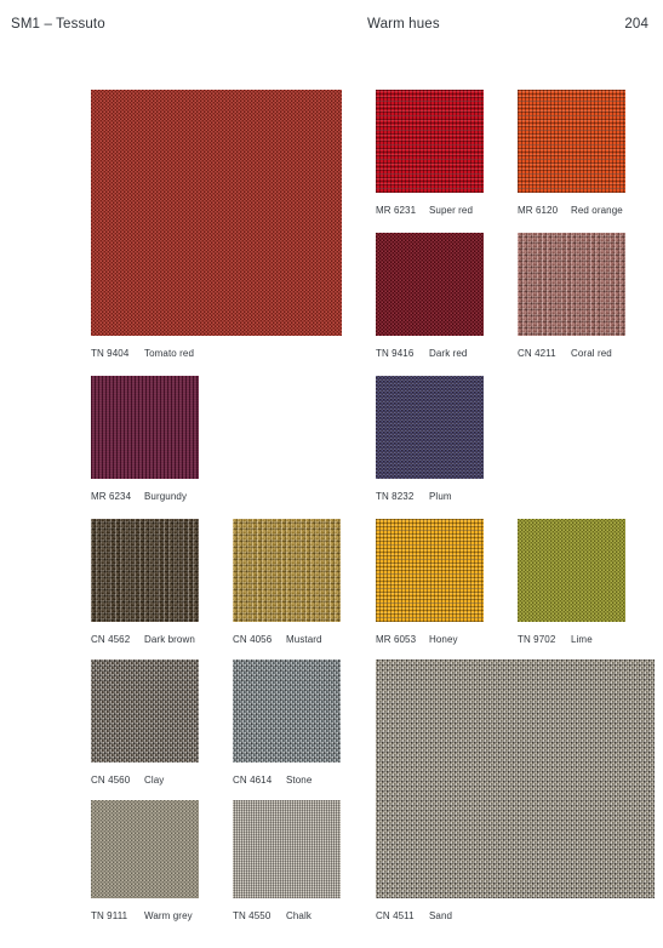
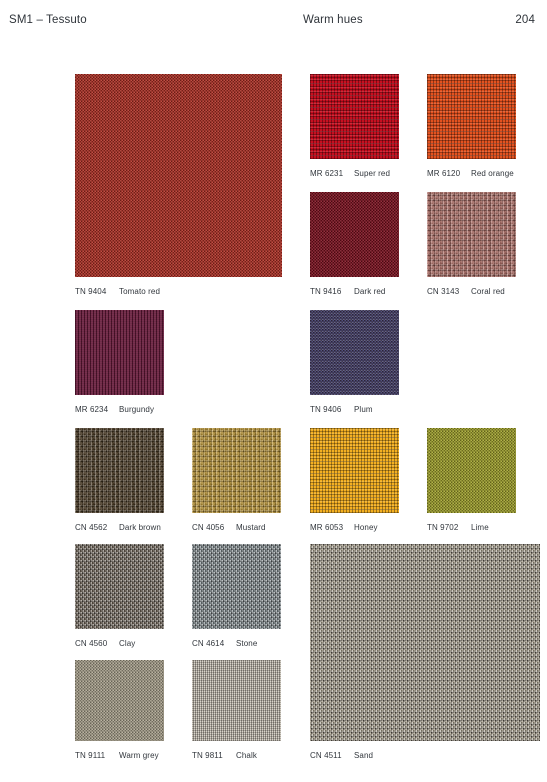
  SM1 – Tessuto
  Warm hues
  204
  TN 9404 Tomato red
  MR 6231 Super red
  MR 6120 Red orange
  TN 9416 Dark red
- CN 4211 Coral red
+ CN 3143 Coral red
  MR 6234 Burgundy
- TN 8232 Plum
+ TN 9406 Plum
  CN 4562 Dark brown
  CN 4056 Mustard
  MR 6053 Honey
  TN 9702 Lime
  CN 4560 Clay
  CN 4614 Stone
  CN 4511 Sand
  TN 9111 Warm grey
- TN 4550 Chalk
+ TN 9811 Chalk
